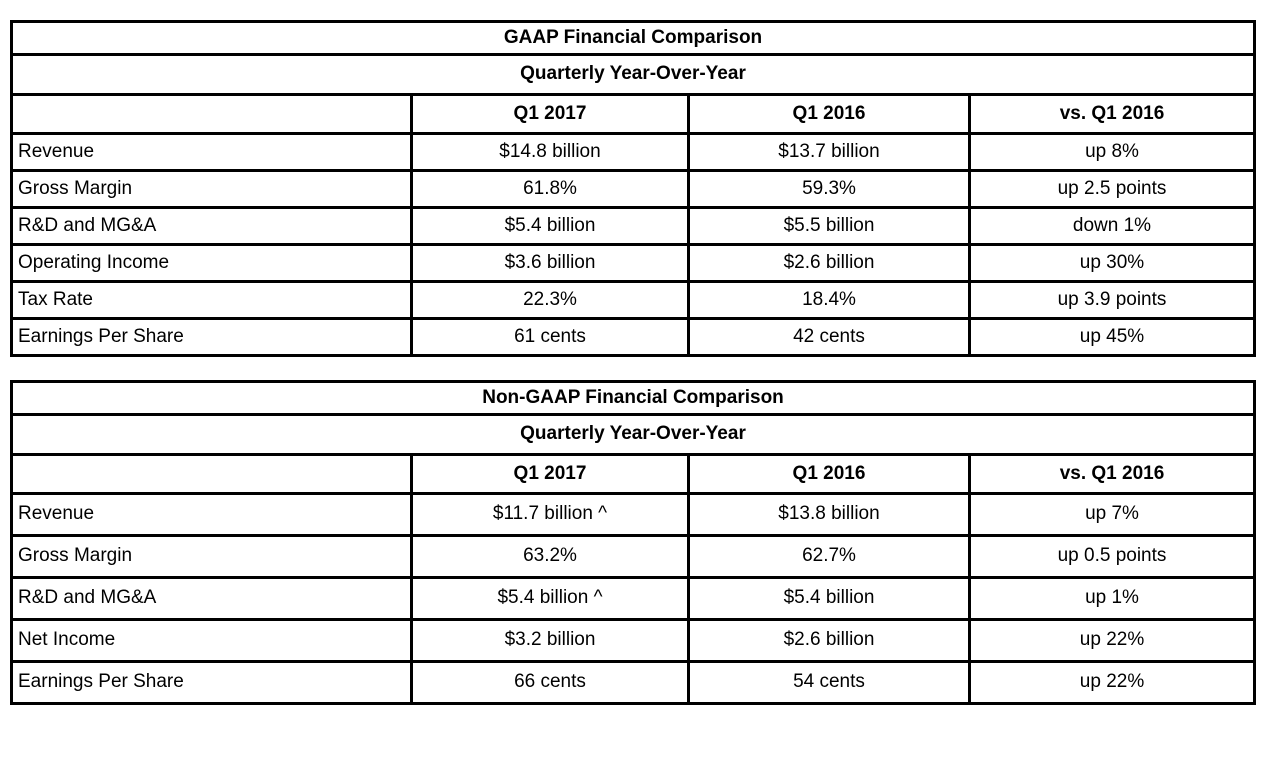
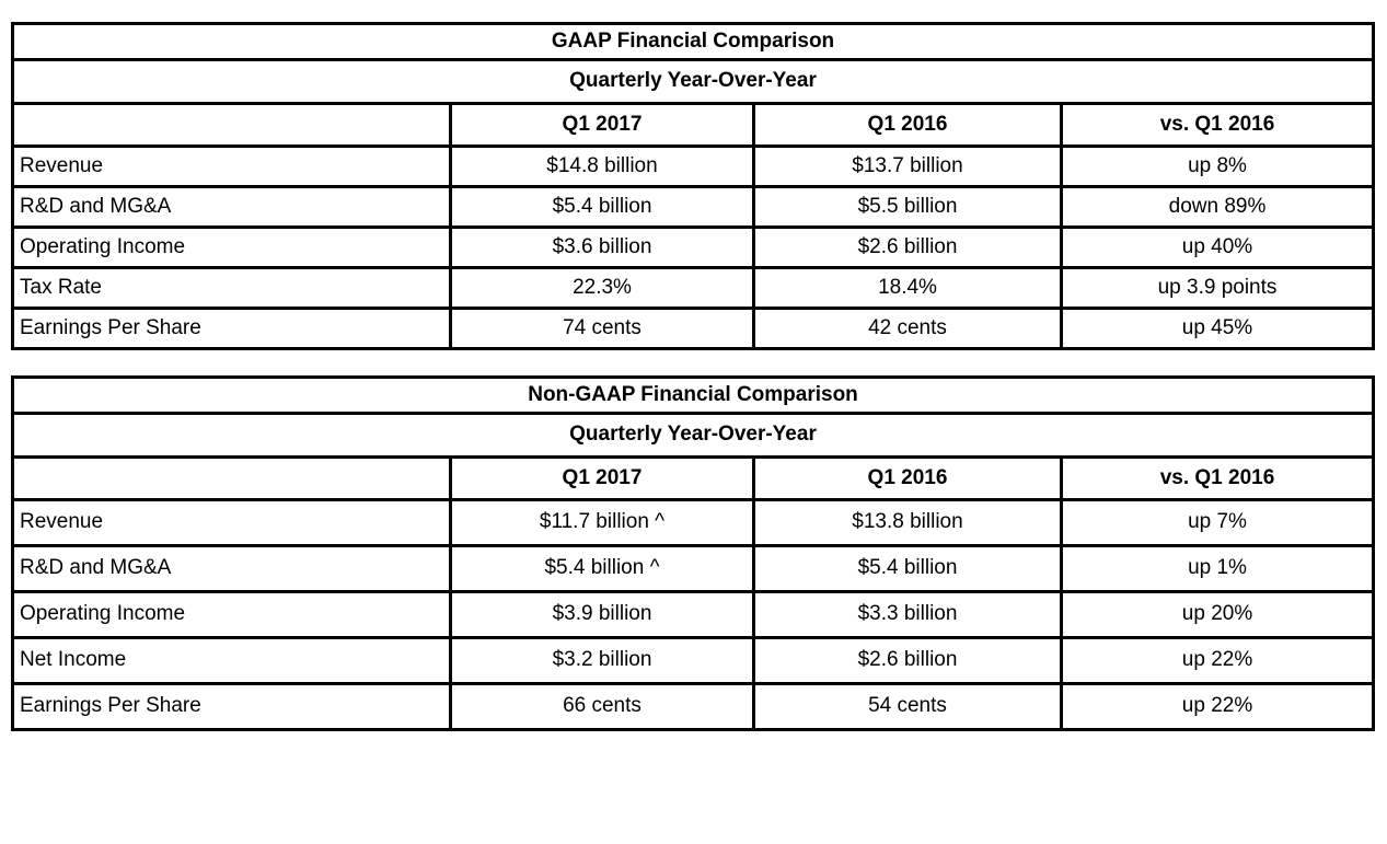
  GAAP Financial Comparison
  Quarterly Year-Over-Year
  	Q1 2017	Q1 2016	vs. Q1 2016
  Revenue	$14.8 billion	$13.7 billion	up 8%
- Gross Margin	61.8%	59.3%	up 2.5 points
- R&D and MG&A	$5.4 billion	$5.5 billion	down 1%
+ R&D and MG&A	$5.4 billion	$5.5 billion	down 89%
- Operating Income	$3.6 billion	$2.6 billion	up 30%
+ Operating Income	$3.6 billion	$2.6 billion	up 40%
  Tax Rate	22.3%	18.4%	up 3.9 points
- Earnings Per Share	61 cents	42 cents	up 45%
+ Earnings Per Share	74 cents	42 cents	up 45%
  Non-GAAP Financial Comparison
  Quarterly Year-Over-Year
  	Q1 2017	Q1 2016	vs. Q1 2016
  Revenue	$11.7 billion ^	$13.8 billion	up 7%
- Gross Margin	63.2%	62.7%	up 0.5 points
  R&D and MG&A	$5.4 billion ^	$5.4 billion	up 1%
+ Operating Income	$3.9 billion	$3.3 billion	up 20%
  Net Income	$3.2 billion	$2.6 billion	up 22%
  Earnings Per Share	66 cents	54 cents	up 22%
